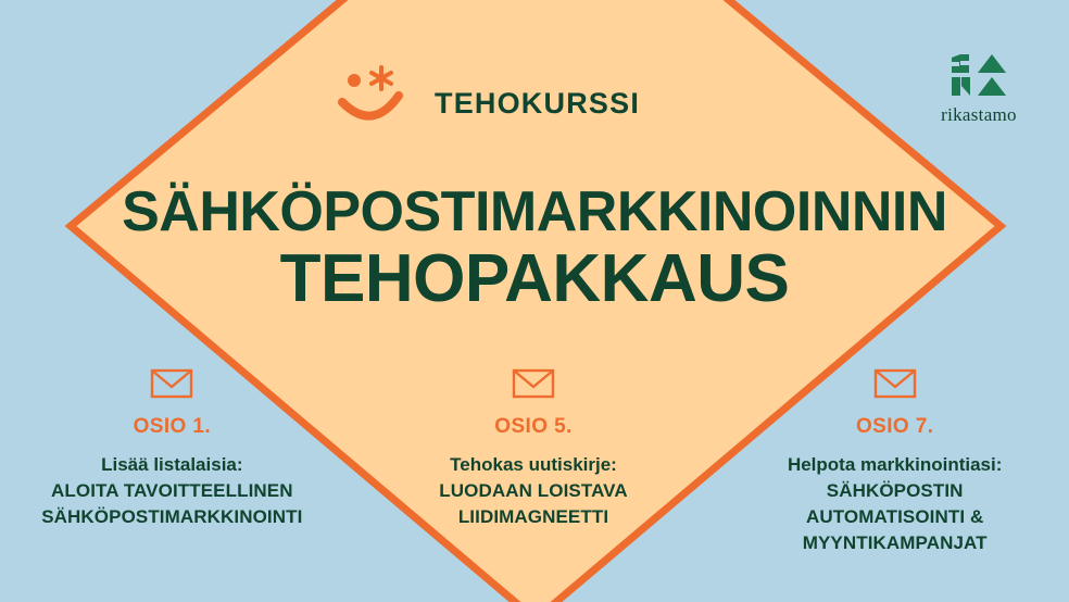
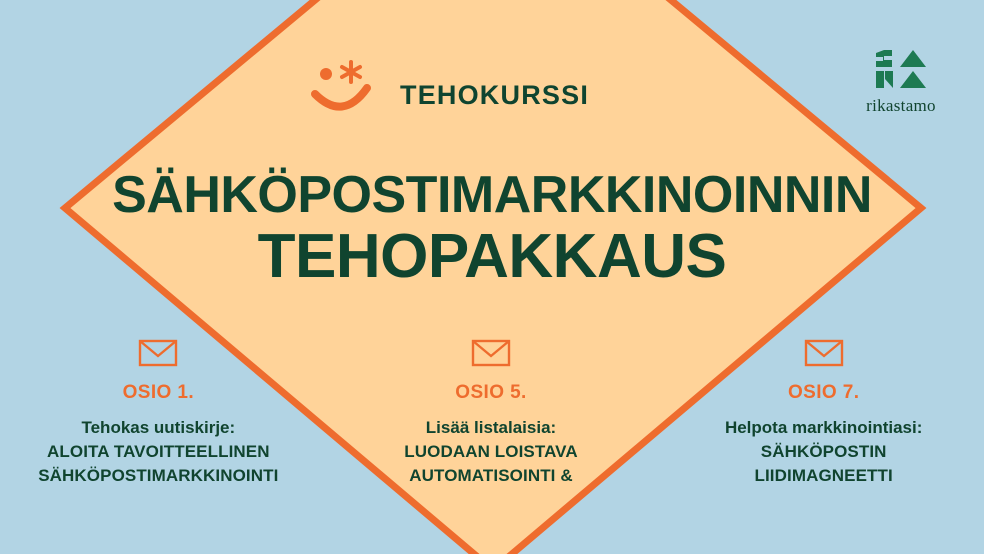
  TEHOKURSSI
  rikastamo
  SÄHKÖPOSTIMARKKINOINNIN
  TEHOPAKKAUS
  OSIO 1.
- Lisää listalaisia:
+ Tehokas uutiskirje:
  ALOITA TAVOITTEELLINEN
  SÄHKÖPOSTIMARKKINOINTI
  OSIO 5.
- Tehokas uutiskirje:
+ Lisää listalaisia:
  LUODAAN LOISTAVA
- LIIDIMAGNEETTI
+ AUTOMATISOINTI &
  OSIO 7.
  Helpota markkinointiasi:
  SÄHKÖPOSTIN
- AUTOMATISOINTI &
+ LIIDIMAGNEETTI
- MYYNTIKAMPANJAT
